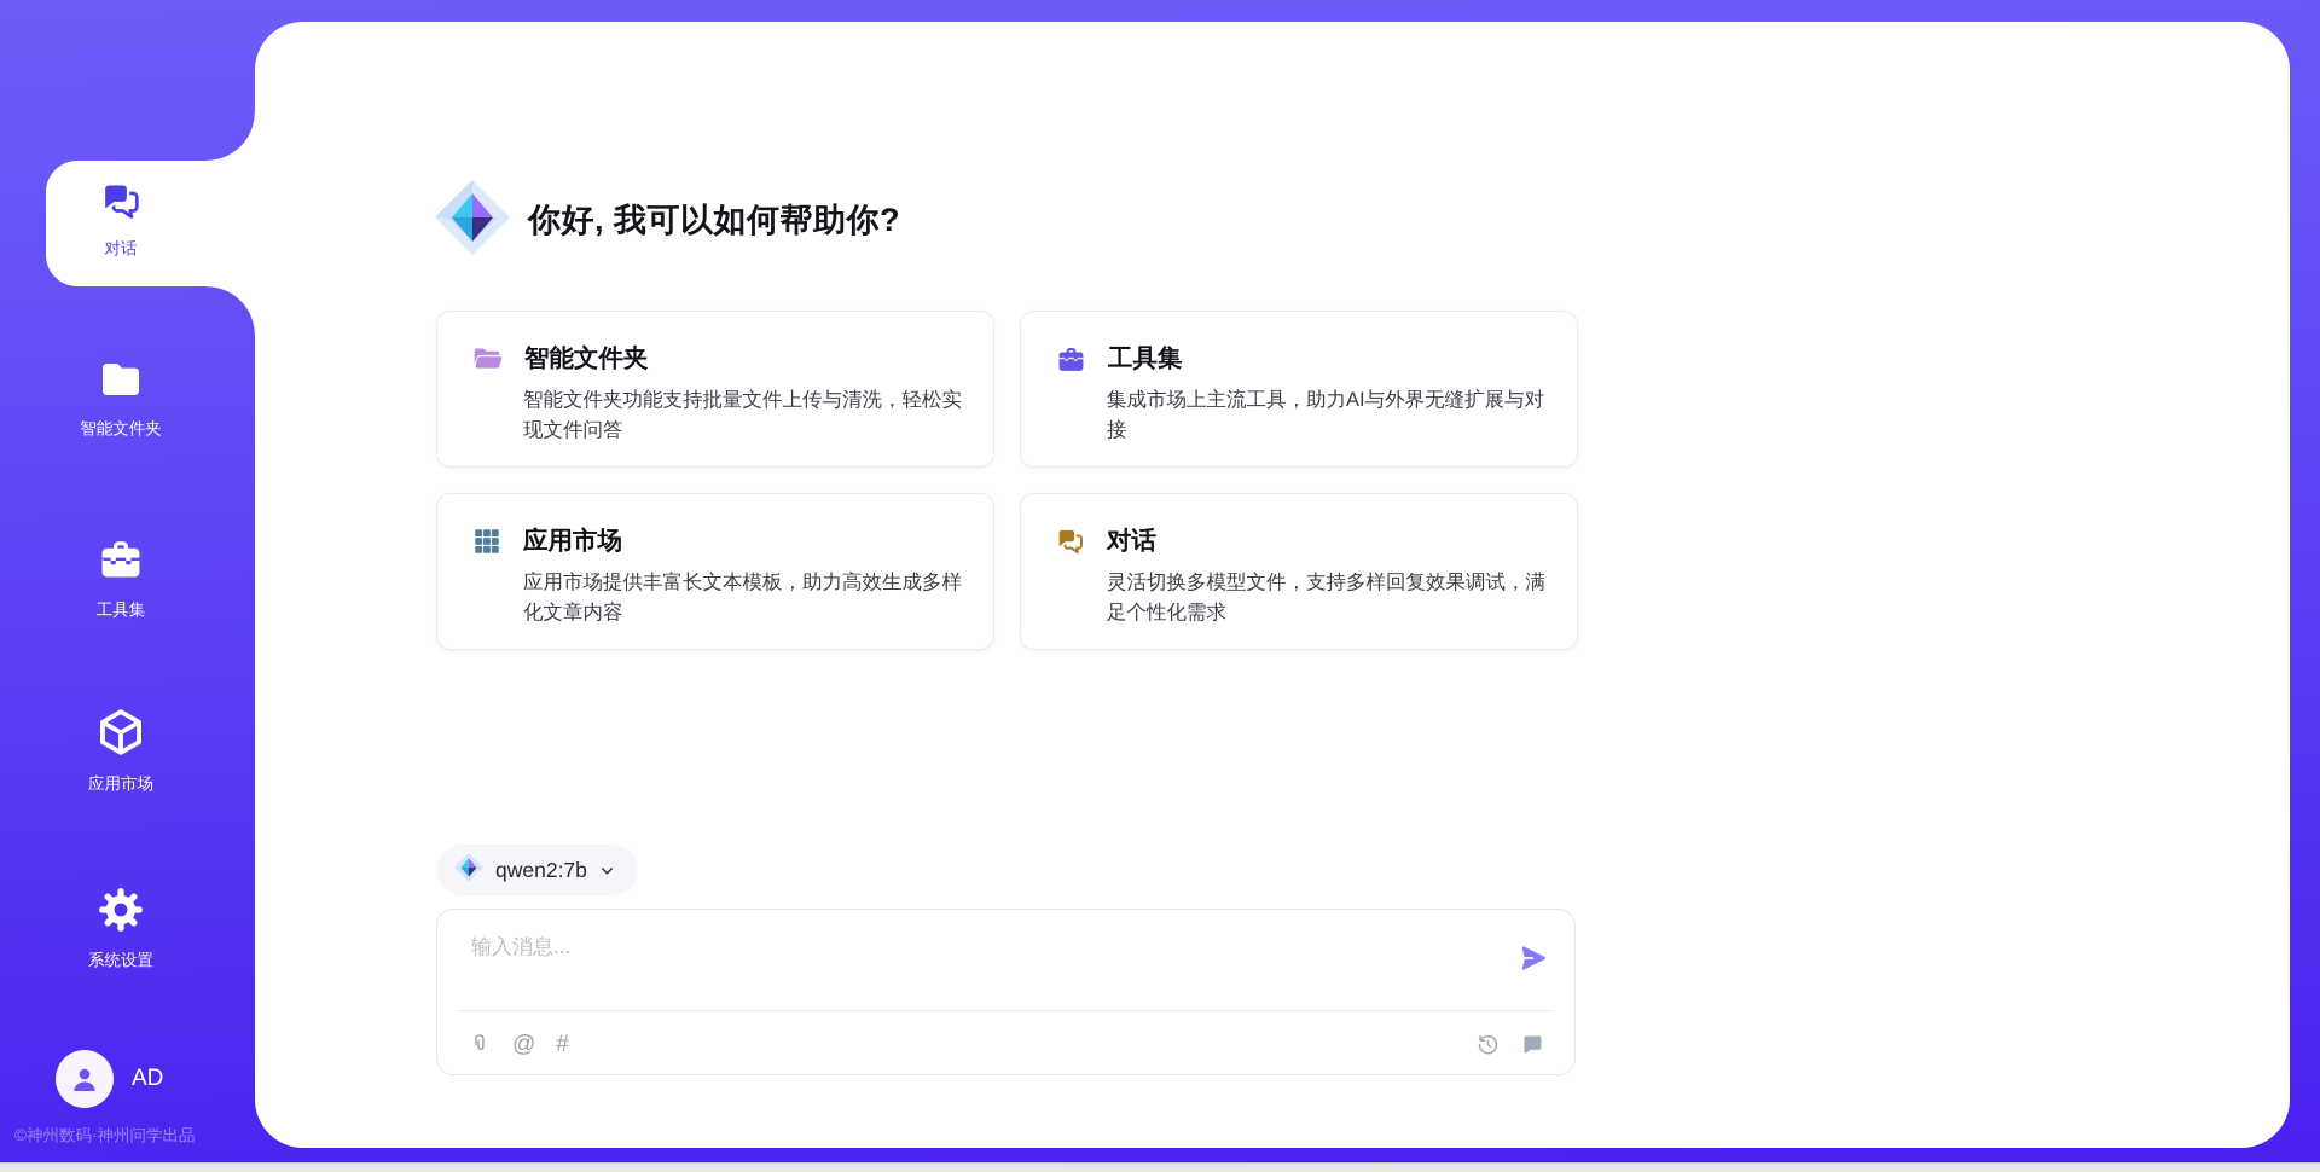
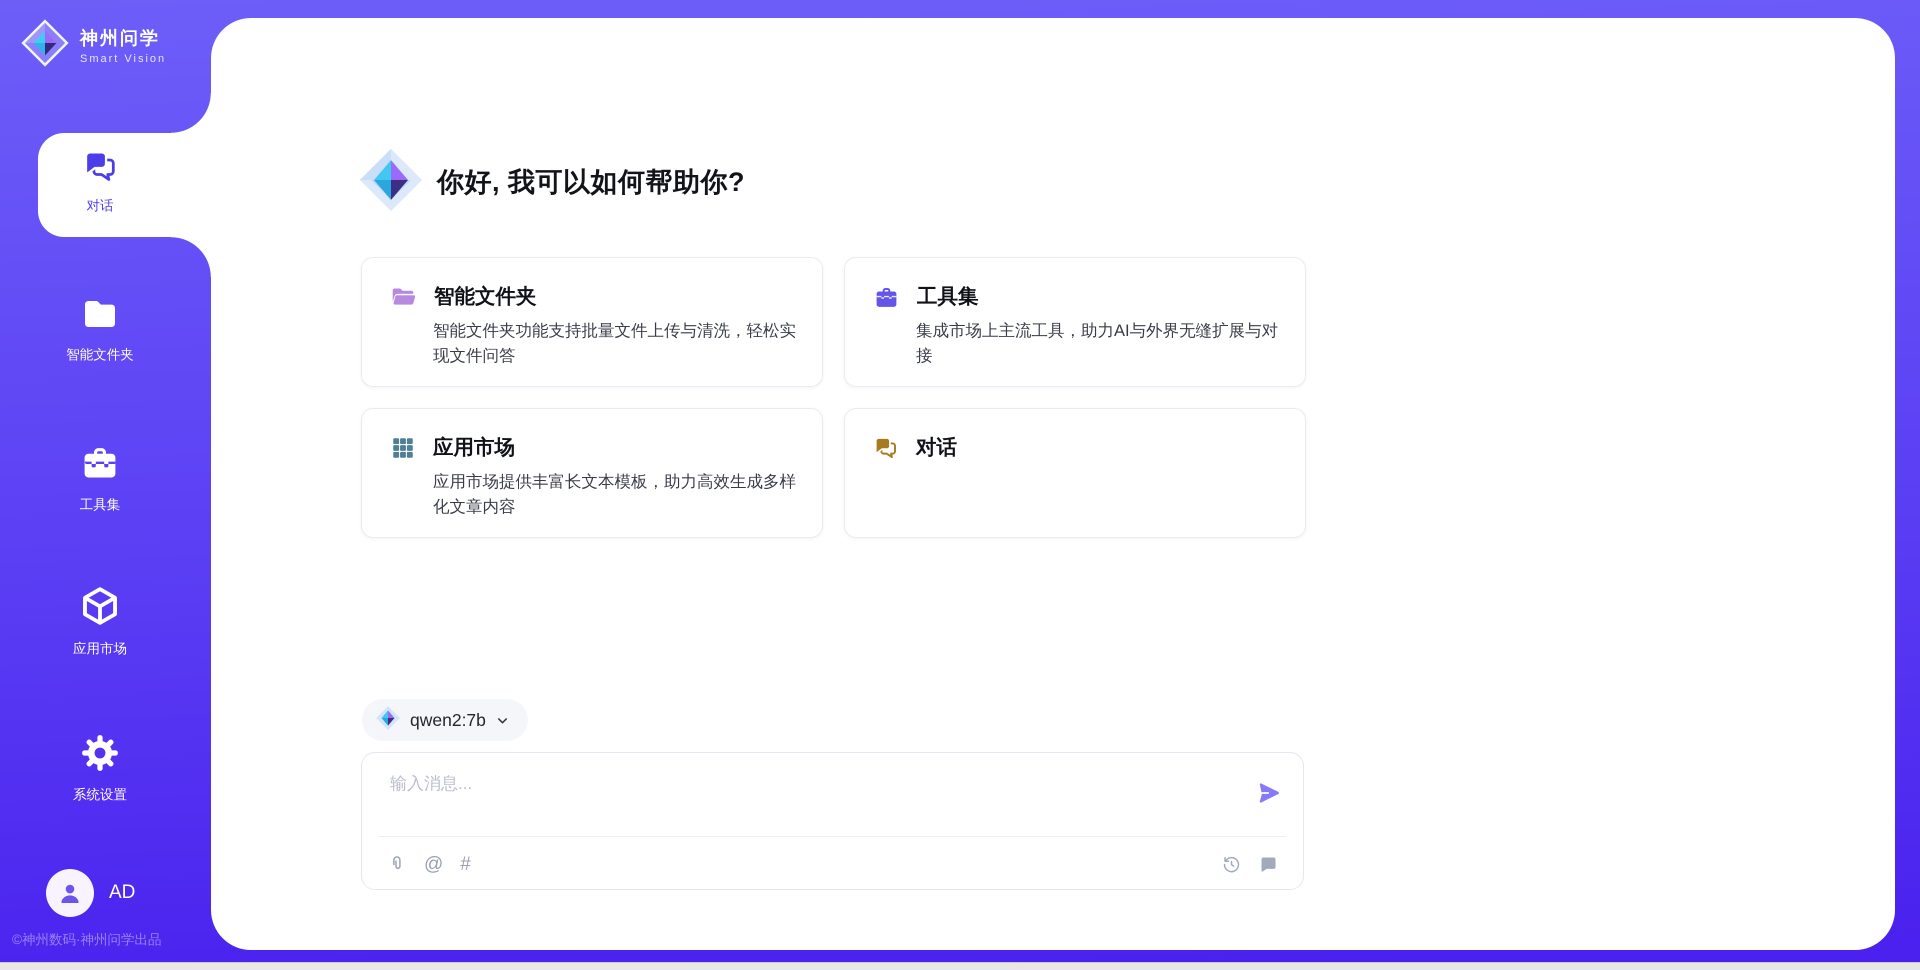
+ 神州问学
+ Smart Vision
  对话
  智能文件夹
  工具集
  应用市场
  系统设置
  AD
  ©神州数码·神州问学出品
  你好, 我可以如何帮助你?
  智能文件夹
  智能文件夹功能支持批量文件上传与清洗，轻松实现文件问答
  工具集
  集成市场上主流工具，助力AI与外界无缝扩展与对接
  应用市场
  应用市场提供丰富长文本模板，助力高效生成多样化文章内容
  对话
- 灵活切换多模型文件，支持多样回复效果调试，满足个性化需求
  qwen2:7b
  输入消息...
  @
  #
